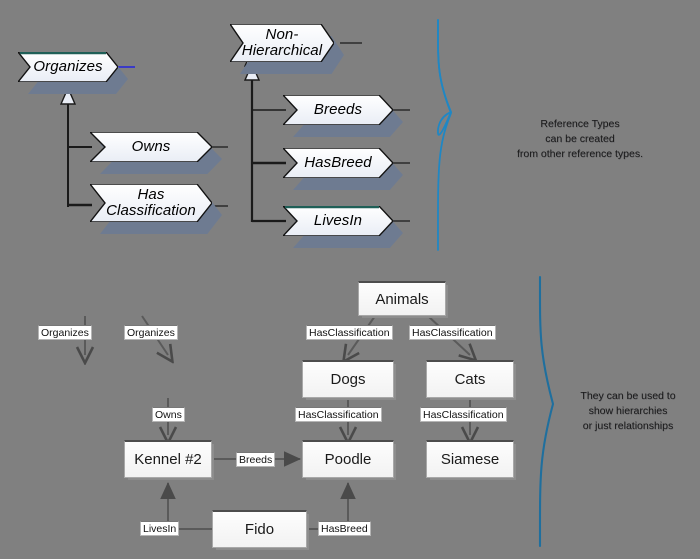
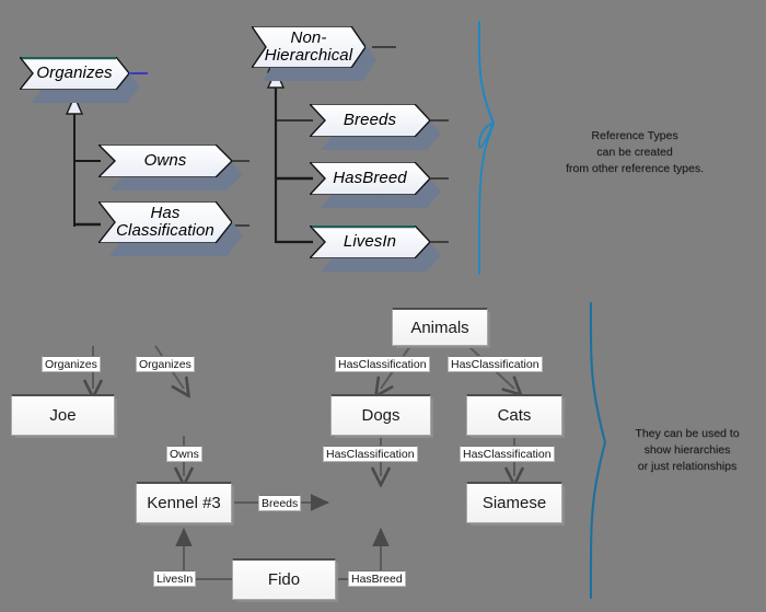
  Organizes
  Owns
  Has
  Classification
  Non-
  Hierarchical
  Breeds
  HasBreed
  LivesIn
+ Joe
- Kennel #2
+ Kennel #3
  Fido
  Animals
  Dogs
  Cats
- Poodle
  Siamese
  Organizes
  Organizes
  Owns
  LivesIn
  Breeds
  HasBreed
  HasClassification
  HasClassification
  HasClassification
  HasClassification
  Reference Types
  can be created
  from other reference types.
  They can be used to
  show hierarchies
  or just relationships
